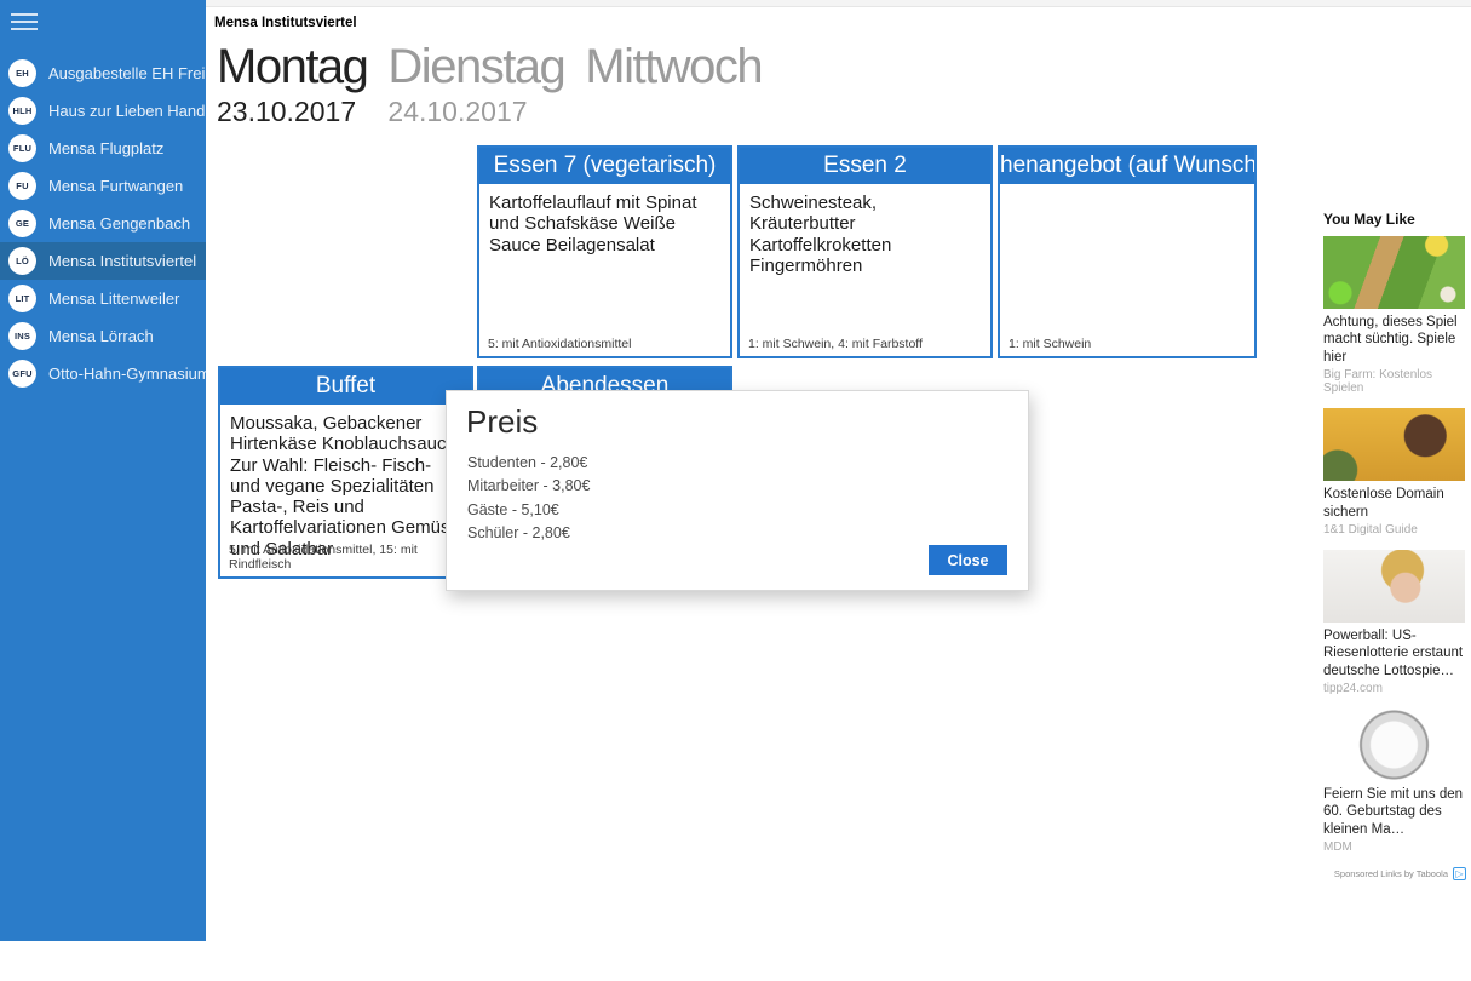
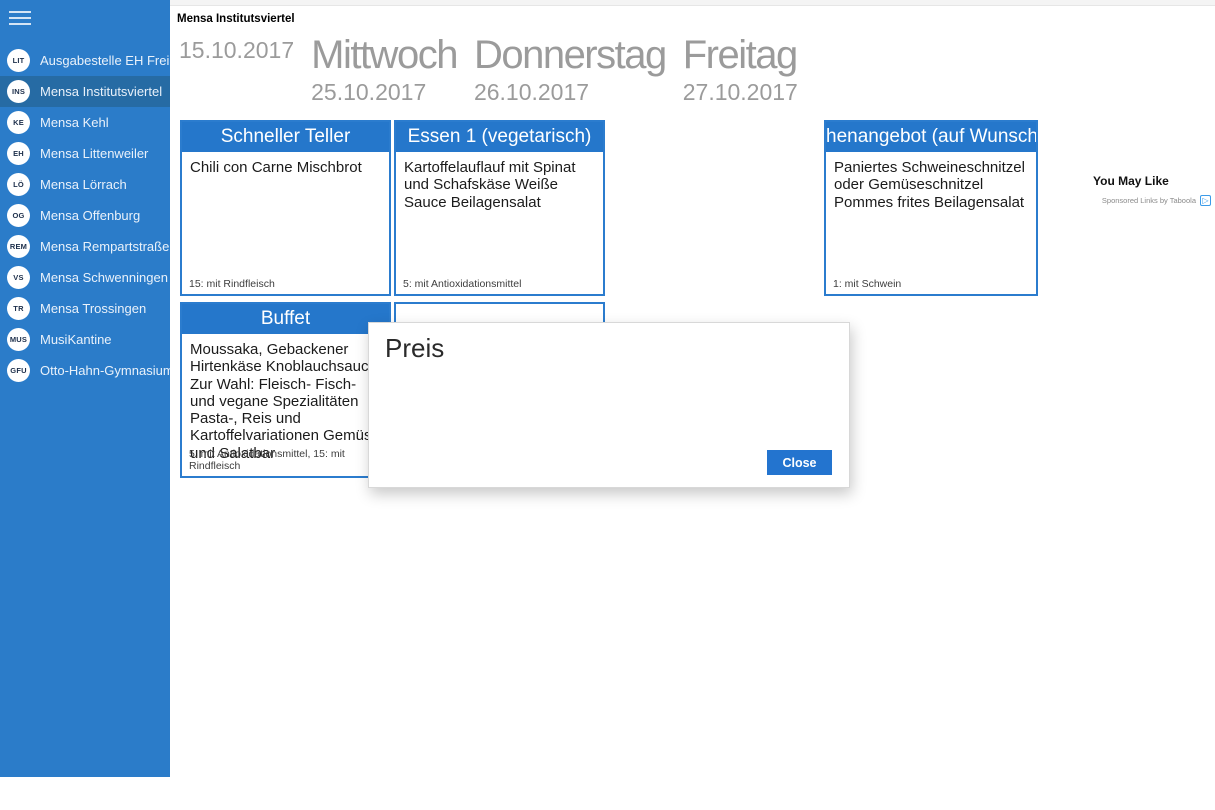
- EH
+ LIT
  Ausgabestelle EH Frei
- HLH
- Haus zur Lieben Hand
- FLU
- Mensa Flugplatz
- FU
- Mensa Furtwangen
- GE
- Mensa Gengenbach
- LÖ
+ INS
  Mensa Institutsviertel
+ KE
+ Mensa Kehl
- LIT
+ EH
  Mensa Littenweiler
- INS
+ LÖ
  Mensa Lörrach
+ OG
+ Mensa Offenburg
+ REM
+ Mensa Rempartstraße
+ VS
+ Mensa Schwenningen
+ TR
+ Mensa Trossingen
+ MUS
+ MusiKantine
  GFU
  Otto-Hahn-Gymnasium
  Mensa Institutsviertel
- Montag
- 23.10.2017
- Dienstag
- 24.10.2017
+ 15.10.2017
  Mittwoch
+ 25.10.2017
+ Donnerstag
+ 26.10.2017
+ Freitag
+ 27.10.2017
+ Schneller Teller
+ Chili con Carne Mischbrot
+ 15: mit Rindfleisch
- Essen 7 (vegetarisch)
+ Essen 1 (vegetarisch)
  Kartoffelauflauf mit Spinat und Schafskäse Weiße Sauce Beilagensalat
  5: mit Antioxidationsmittel
- Essen 2
- Schweinesteak, Kräuterbutter Kartoffelkroketten Fingermöhren
- 1: mit Schwein, 4: mit Farbstoff
  henangebot (auf Wunsch
+ Paniertes Schweineschnitzel oder Gemüseschnitzel Pommes frites Beilagensalat
  1: mit Schwein
  Buffet
  Moussaka, Gebackener Hirtenkäse Knoblauchsauc Zur Wahl: Fleisch- Fisch- und vegane Spezialitäten Pasta-, Reis und Kartoffelvariationen Gemü und Salatbar
  5: mit Antioxidationsmittel, 15: mit Rindfleisch
- Abendessen
  Preis
- Studenten - 2,80€
- Mitarbeiter - 3,80€
- Gäste - 5,10€
- Schüler - 2,80€
  Close
  You May Like
- Achtung, dieses Spiel macht süchtig. Spiele hier
- Big Farm: Kostenlos Spielen
- Kostenlose Domain sichern
- 1&1 Digital Guide
- Powerball: US-Riesenlotterie erstaunt deutsche Lottospie…
- tipp24.com
- Feiern Sie mit uns den 60. Geburtstag des kleinen Ma…
- MDM
  Sponsored Links by Taboola
  ▷
